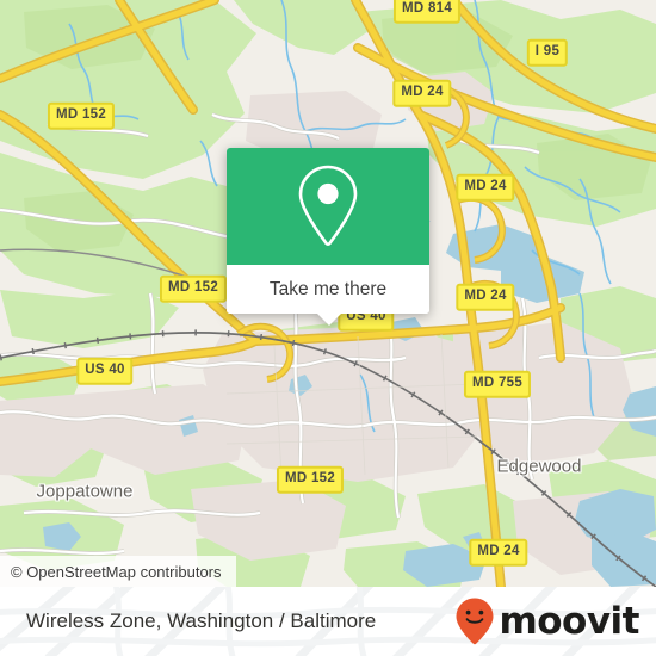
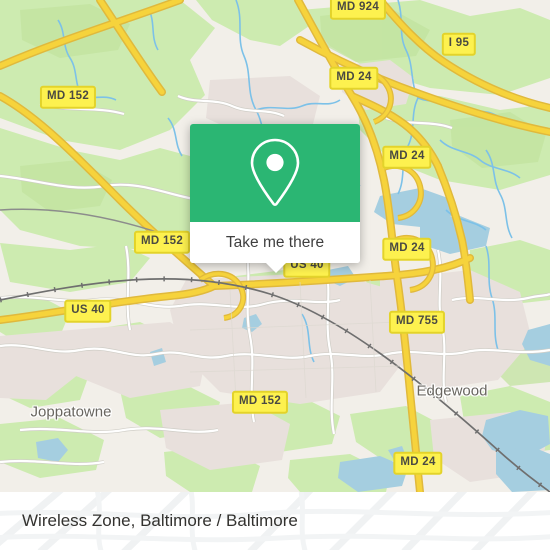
- MD 814
+ MD 924
  I 95
  MD 24
  MD 152
  MD 24
  MD 152
  MD 24
  US 40
  US 40
  MD 755
  MD 152
  MD 24
  Edgewood
  Joppatowne
  Take me there
- © OpenStreetMap contributors
- Wireless Zone, Washington / Baltimore
+ Wireless Zone, Baltimore / Baltimore
- moovit
